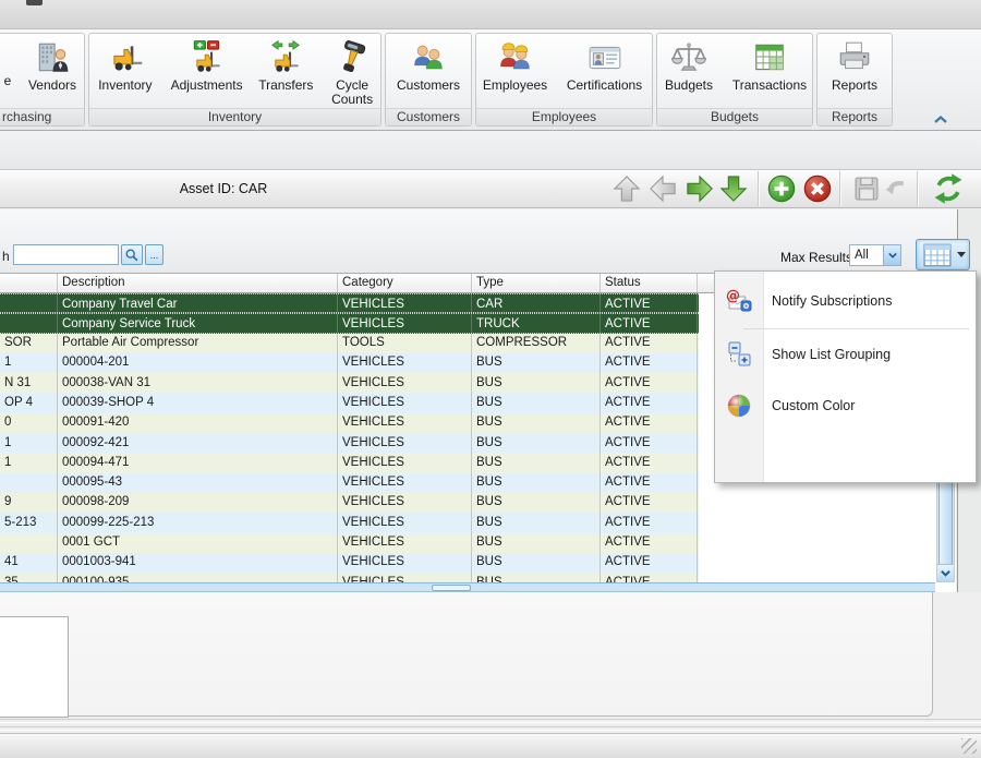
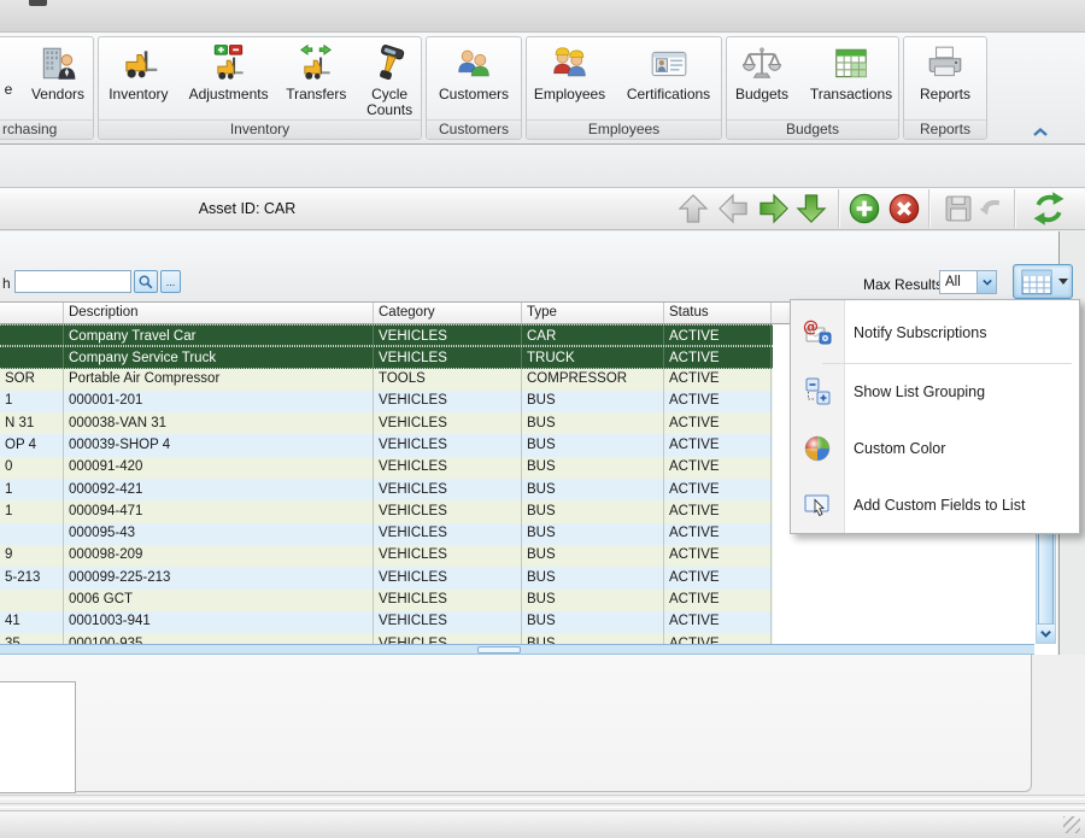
  e
  Vendors
  rchasing
  Inventory
  Adjustments
  Transfers
  Cycle Counts
  Inventory
  Customers
  Customers
  Employees
  Certifications
  Employees
  Budgets
  Transactions
  Budgets
  Reports
  Reports
  Asset ID: CAR
  h
  ...
  Max Result
  All
  Description
  Category
  Type
  Status
  Company Travel Car
  VEHICLES
  CAR
  ACTIVE
  Company Service Truck
  VEHICLES
  TRUCK
  ACTIVE
  SOR
  Portable Air Compressor
  TOOLS
  COMPRESSOR
  ACTIVE
  1
- 000004-201
+ 000001-201
  VEHICLES
  BUS
  ACTIVE
  N 31
  000038-VAN 31
  VEHICLES
  BUS
  ACTIVE
  OP 4
  000039-SHOP 4
  VEHICLES
  BUS
  ACTIVE
  0
  000091-420
  VEHICLES
  BUS
  ACTIVE
  1
  000092-421
  VEHICLES
  BUS
  ACTIVE
  1
  000094-471
  VEHICLES
  BUS
  ACTIVE
  000095-43
  VEHICLES
  BUS
  ACTIVE
  9
  000098-209
  VEHICLES
  BUS
  ACTIVE
  5-213
  000099-225-213
  VEHICLES
  BUS
  ACTIVE
- 0001 GCT
+ 0006 GCT
  VEHICLES
  BUS
  ACTIVE
  41
  0001003-941
  VEHICLES
  BUS
  ACTIVE
  @
  Notify Subscriptions
  Show List Grouping
  Custom Color
+ Add Custom Fields to List
